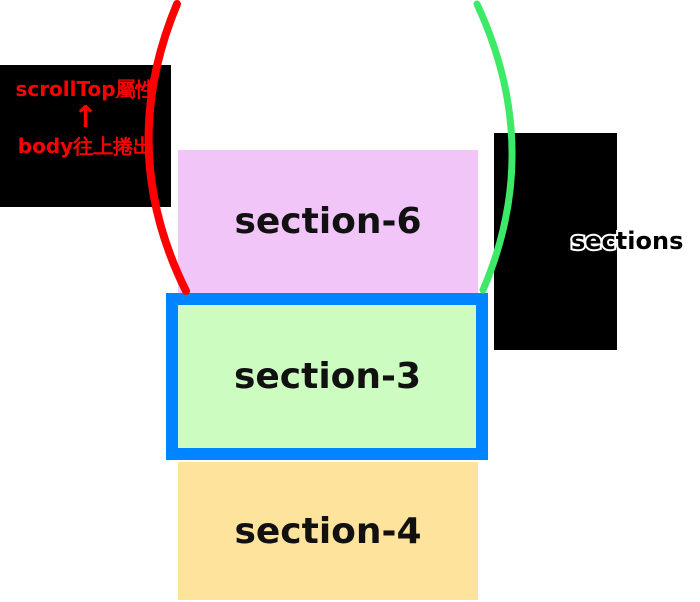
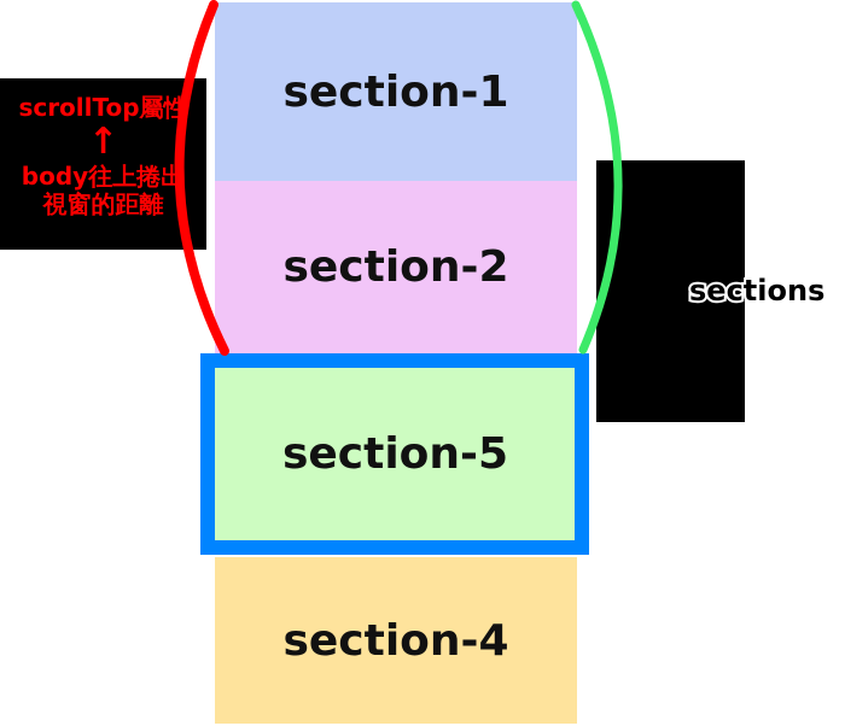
  scrollTop屬性
  ↑
  body往上捲出
+ 視窗的距離
+ section-1
- section-6
+ section-2
- section-3
+ section-5
  section-4
  sections
